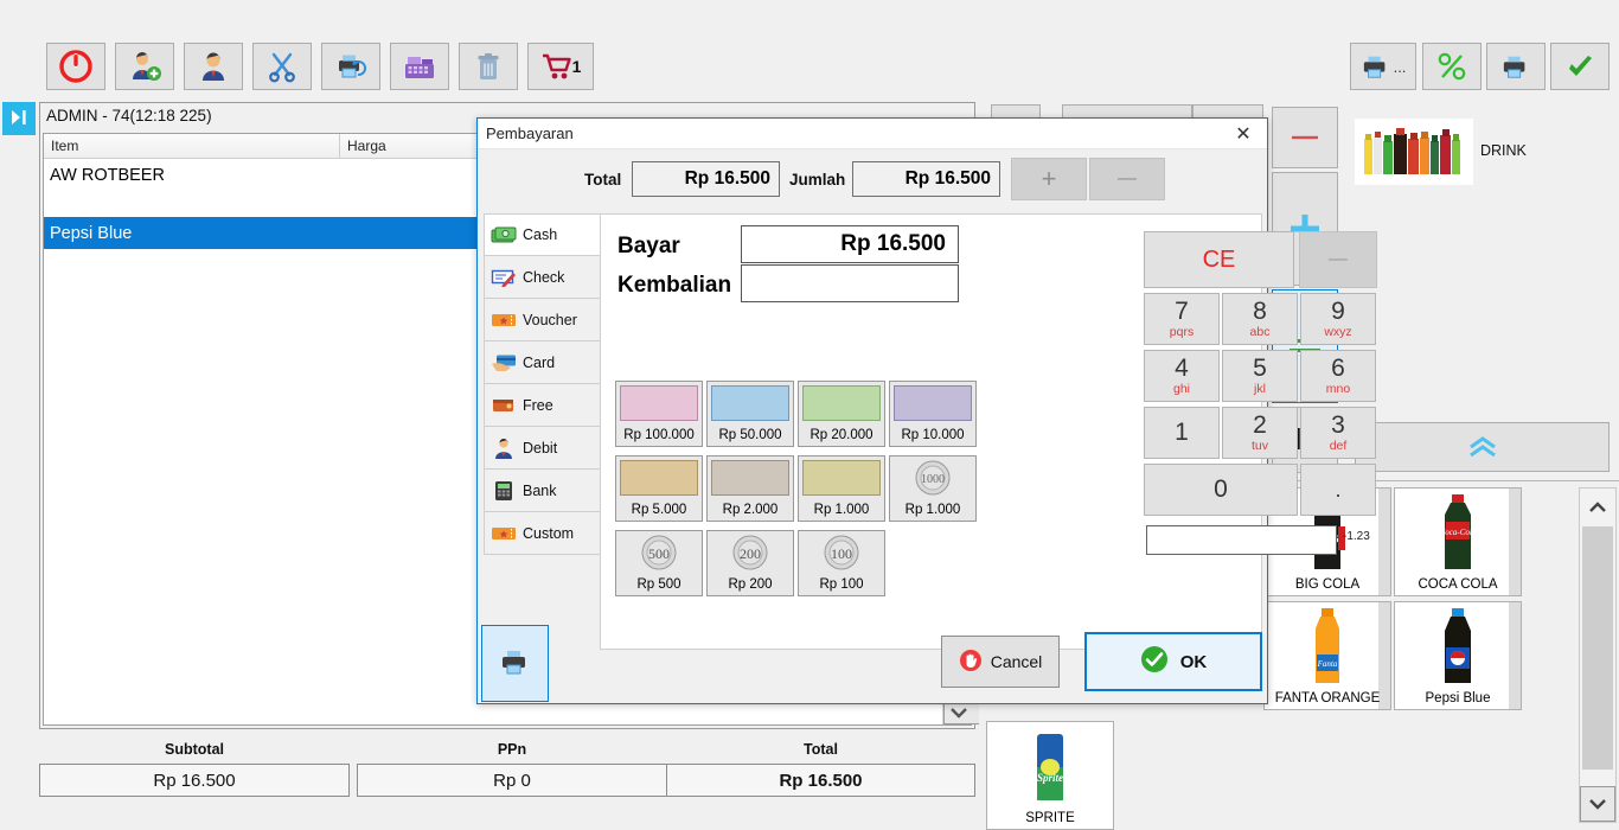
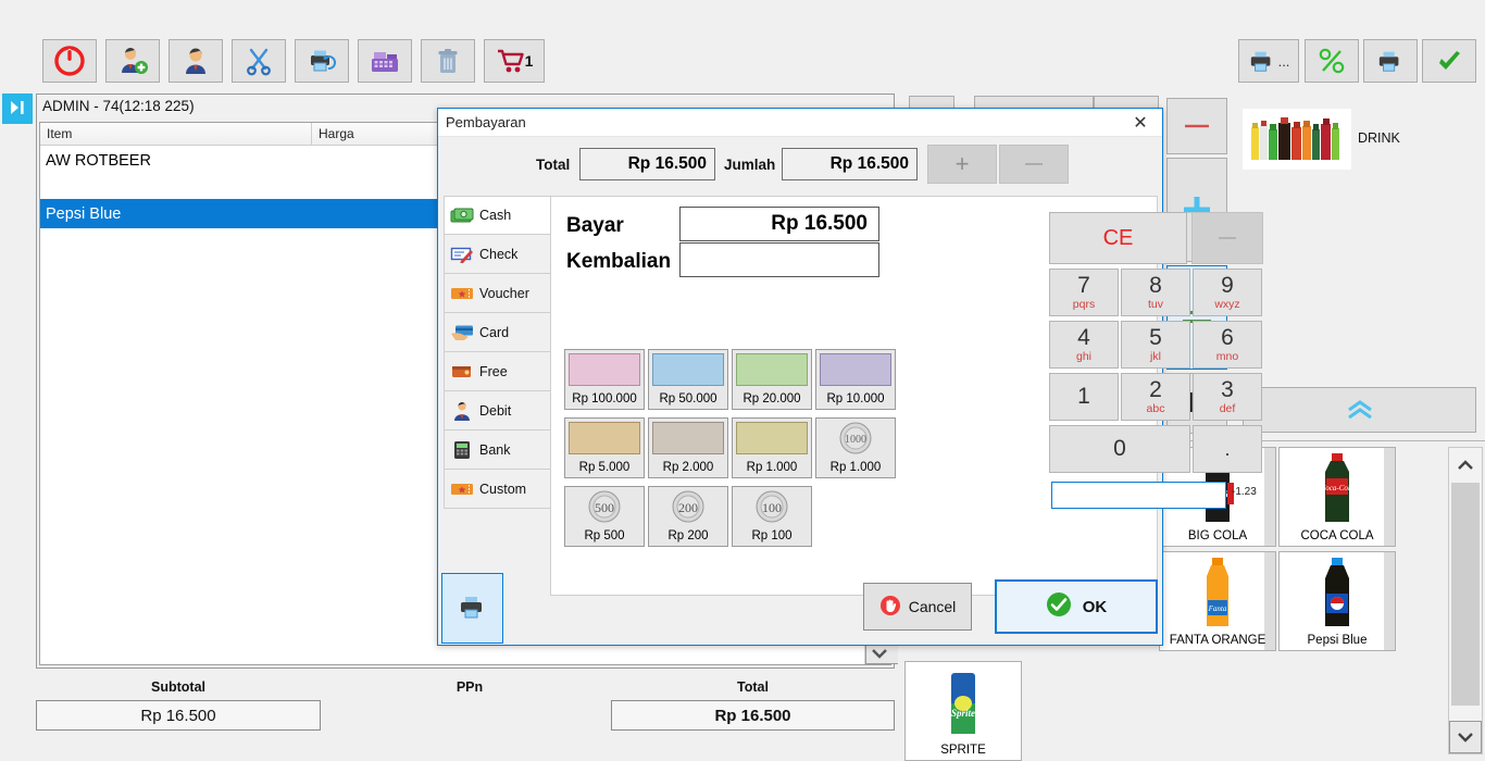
  1
  ...
  ADMIN - 74(12:18 225)
  Item
  Harga
  AW ROTBEER
  Pepsi Blue
  Subtotal
  Rp 16.500
  PPn
- Rp 0
  Total
  Rp 16.500
  DRINK
  BIG COLA
  Coca-Cola
  COCA COLA
  Fanta
  FANTA ORANGE
  Pepsi Blue
  Sprite
  SPRITE
  Pembayaran
  ✕
  Total
  Rp 16.500
  Jumlah
  Rp 16.500
  +
  —
  Cash
  Check
  Voucher
  Card
  Free
  Debit
  Bank
  Custom
  Bayar
  Rp 16.500
  Kembalian
  Rp 100.000
  Rp 50.000
  Rp 20.000
  Rp 10.000
  Rp 5.000
  Rp 2.000
  Rp 1.000
  1000
  Rp 1.000
  500
  Rp 500
  200
  Rp 200
  100
  Rp 100
  CE
  —
  7
  pqrs
  8
- abc
+ tuv
  9
  wxyz
  4
  ghi
  5
  jkl
  6
  mno
  1
  2
- tuv
+ abc
  3
  def
  0
  .
  -1.23
  Cancel
  OK
